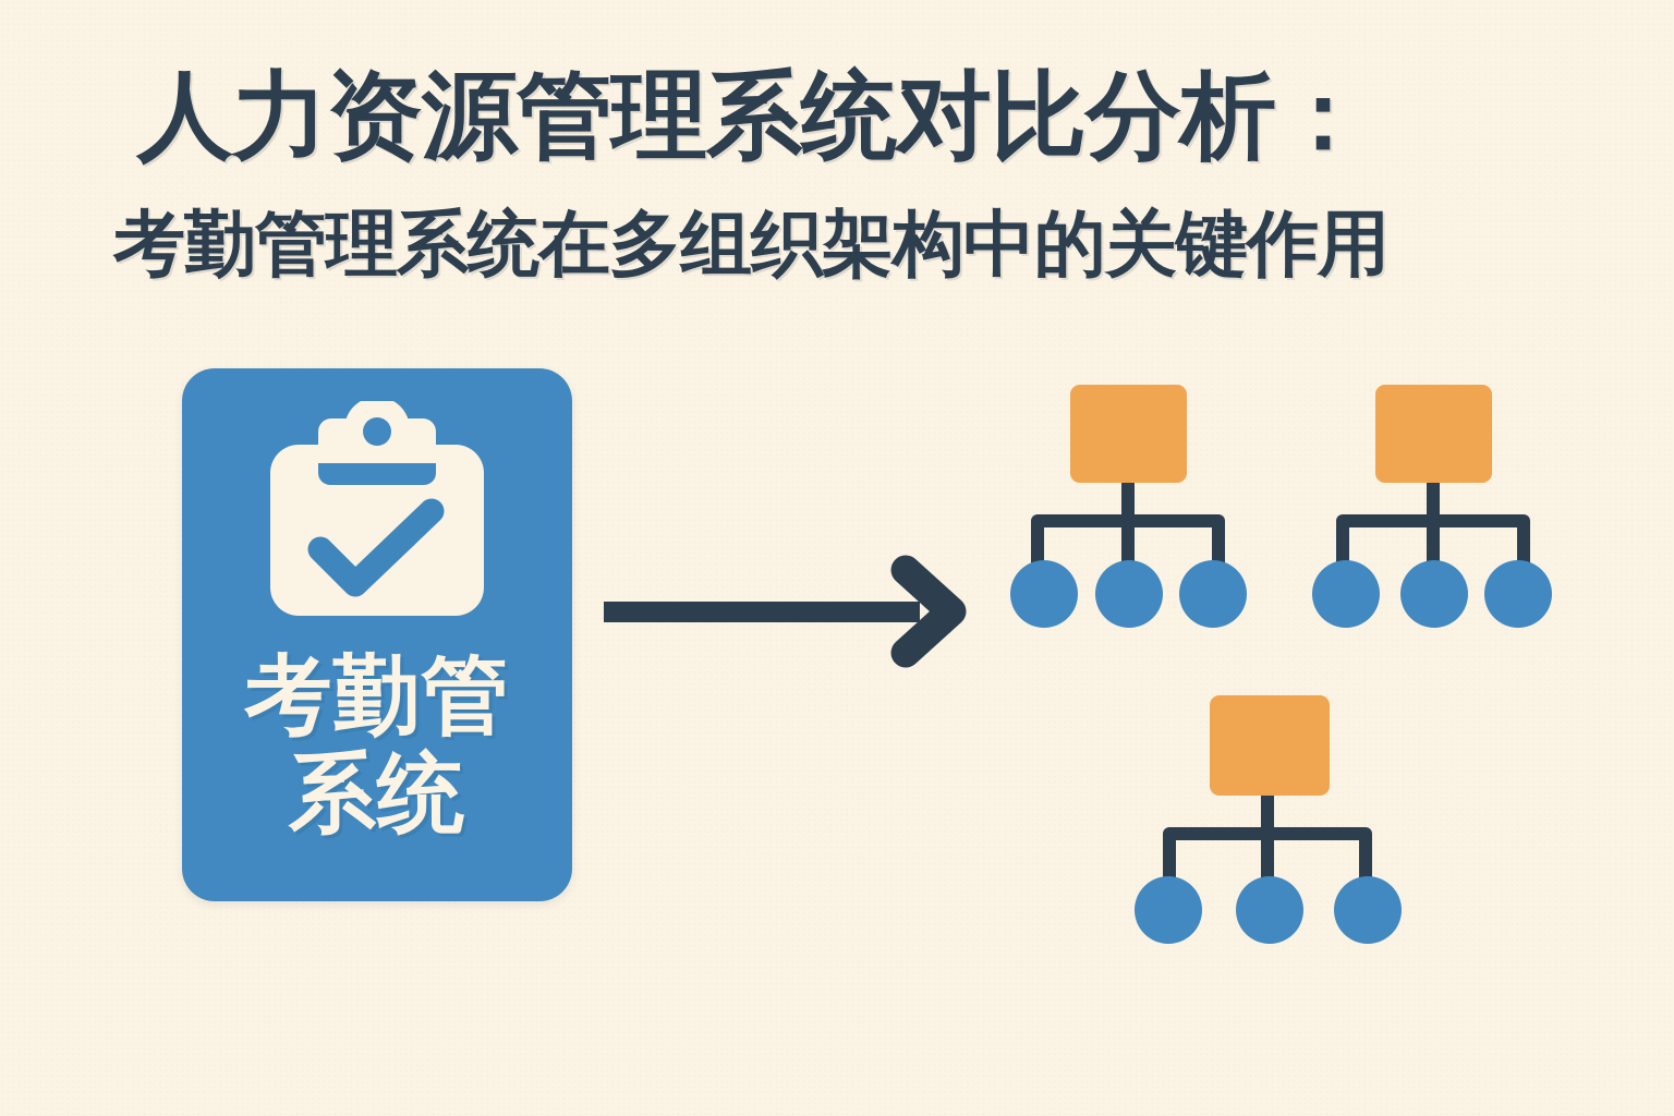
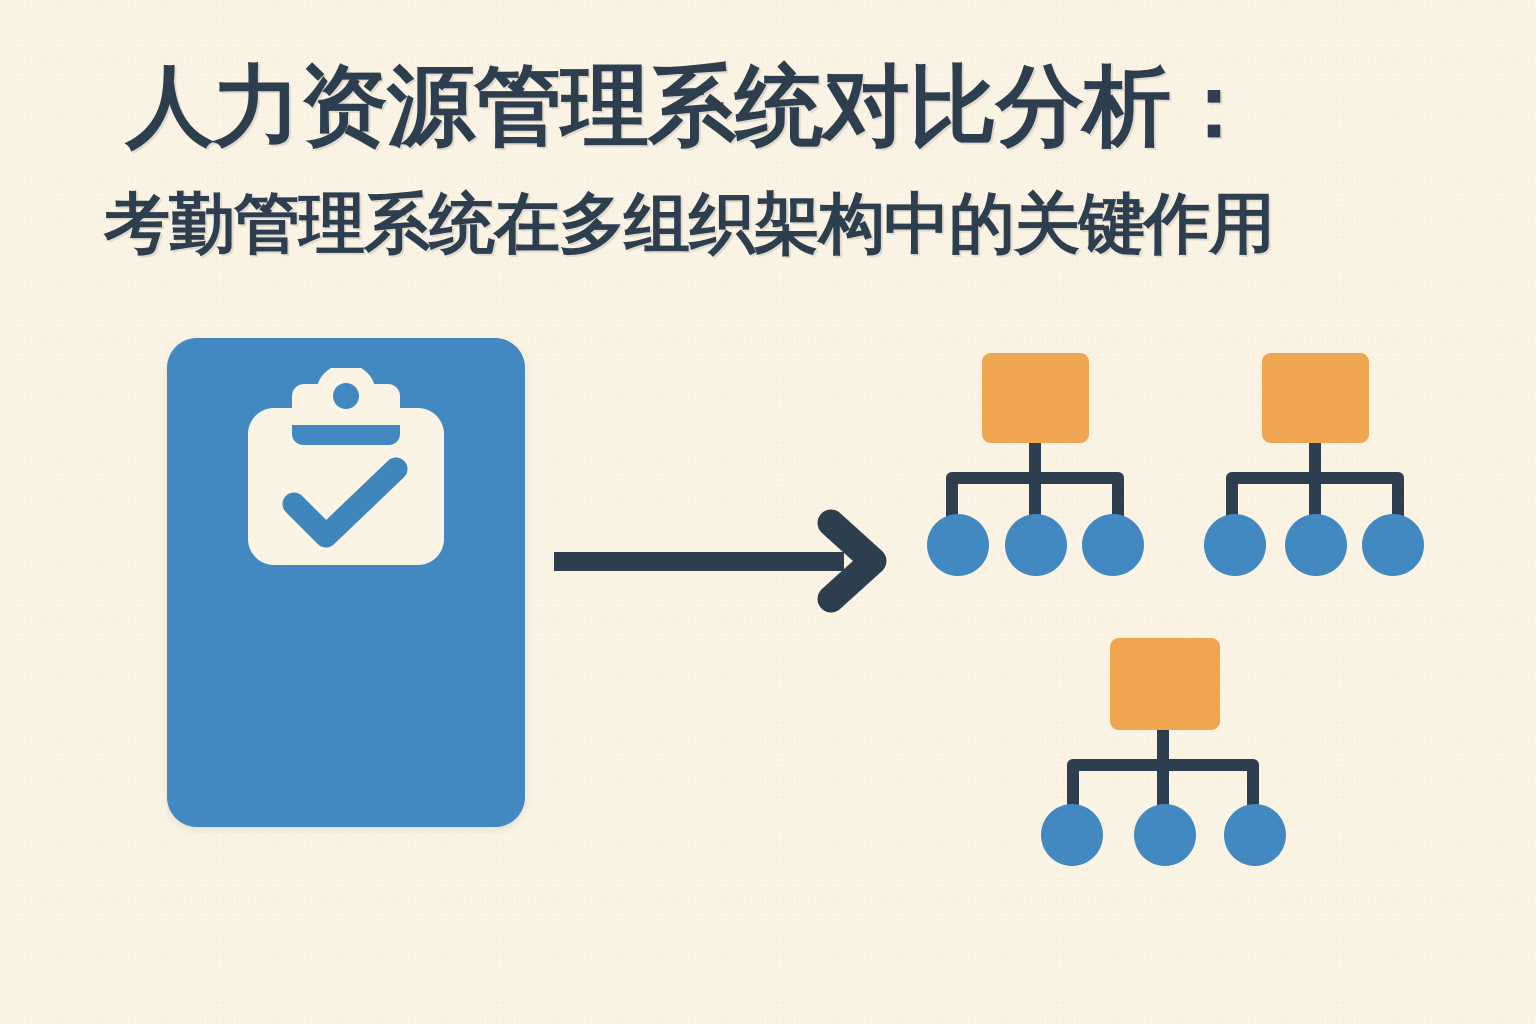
  人力资源管理系统对比分析：
  考勤管理系统在多组织架构中的关键作用
- 考勤管系统
